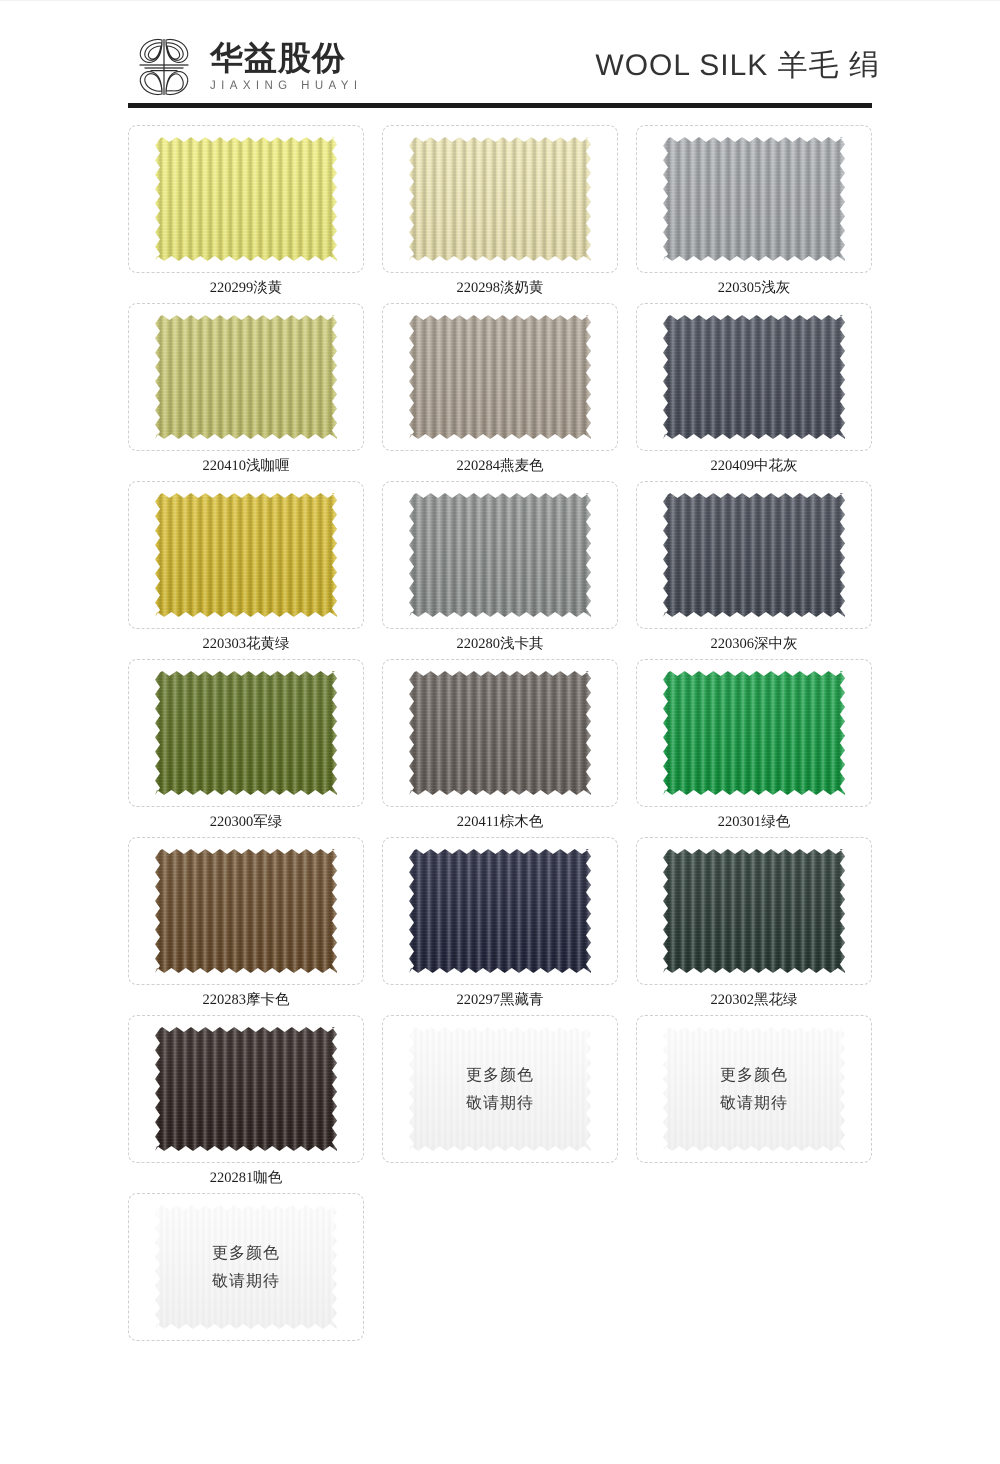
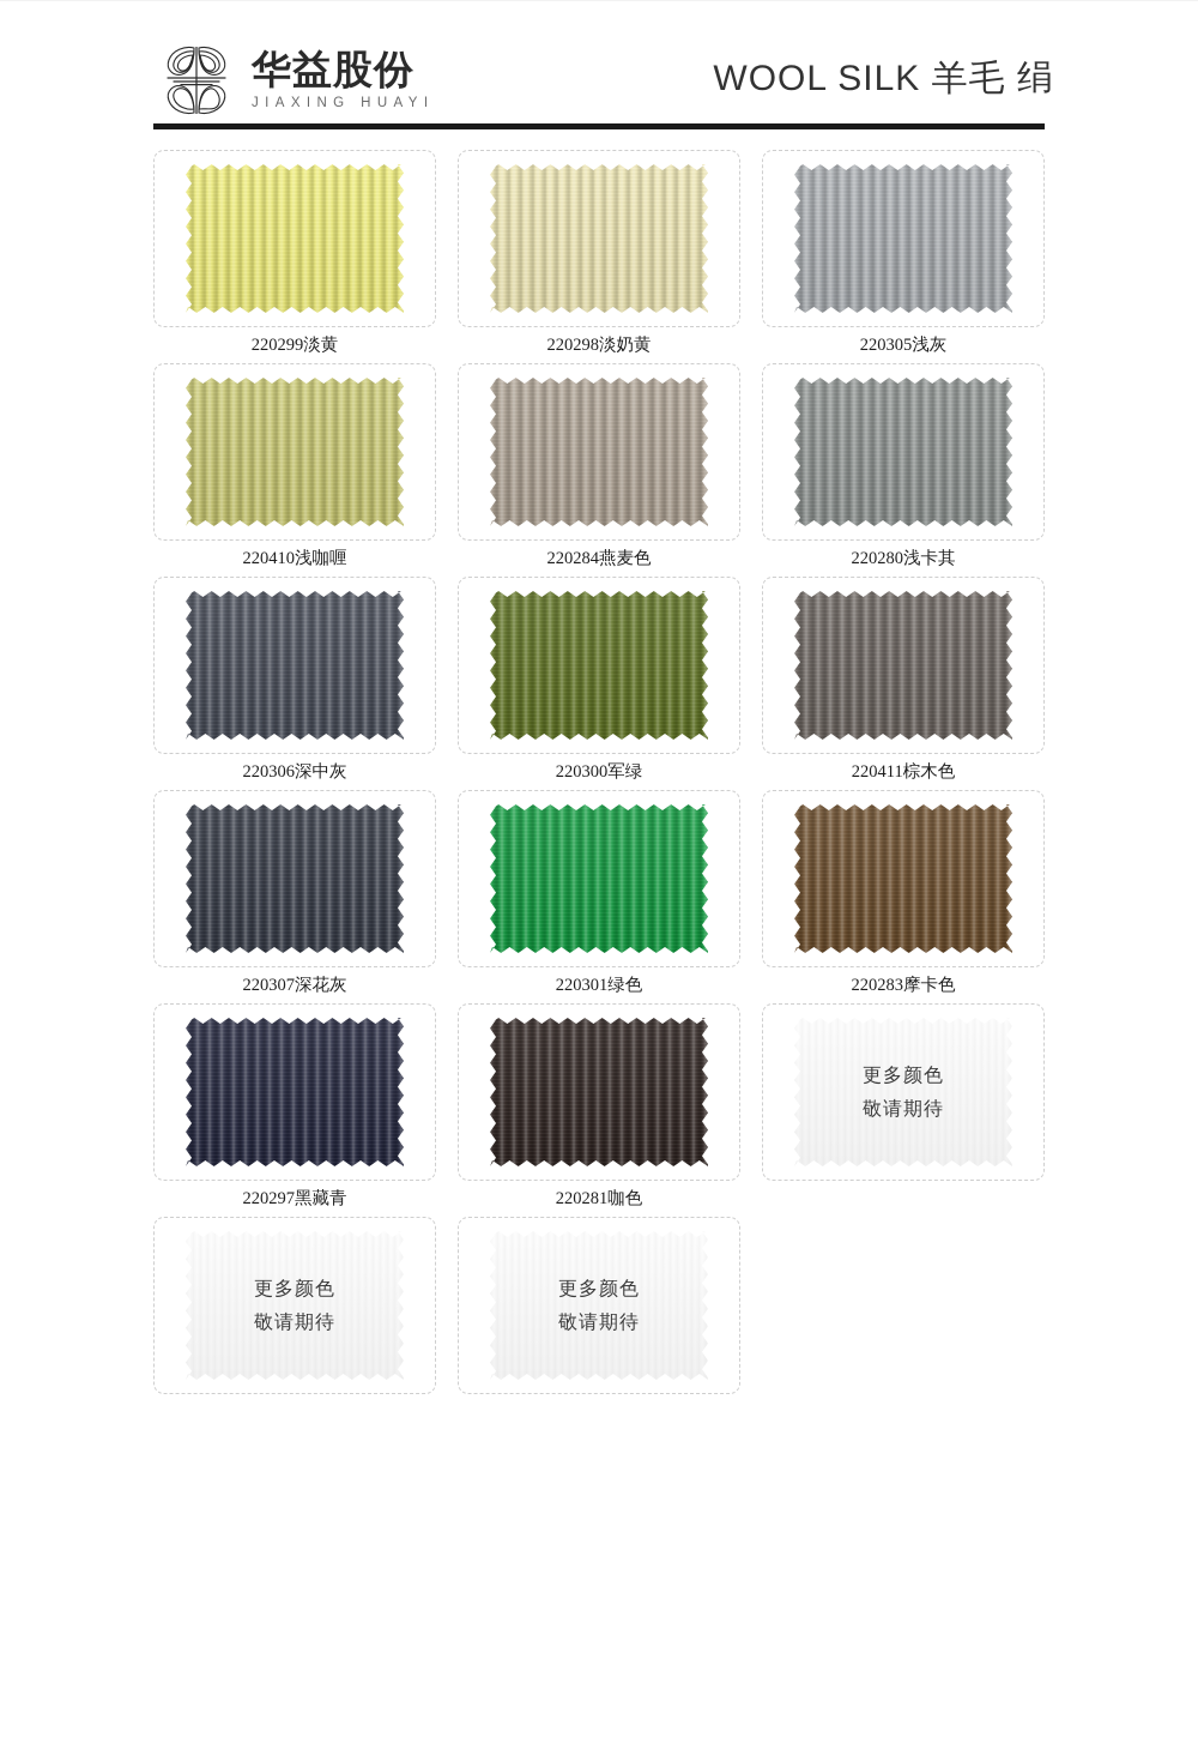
  华益股份
  JIAXING HUAYI
  WOOL SILK 羊毛 绢
  220299淡黄
  220298淡奶黄
  220305浅灰
  220410浅咖喱
  220284燕麦色
- 220409中花灰
- 220303花黄绿
  220280浅卡其
  220306深中灰
  220300军绿
  220411棕木色
+ 220307深花灰
  220301绿色
  220283摩卡色
  220297黑藏青
- 220302黑花绿
  220281咖色
  更多颜色
  敬请期待
  更多颜色
  敬请期待
  更多颜色
  敬请期待
